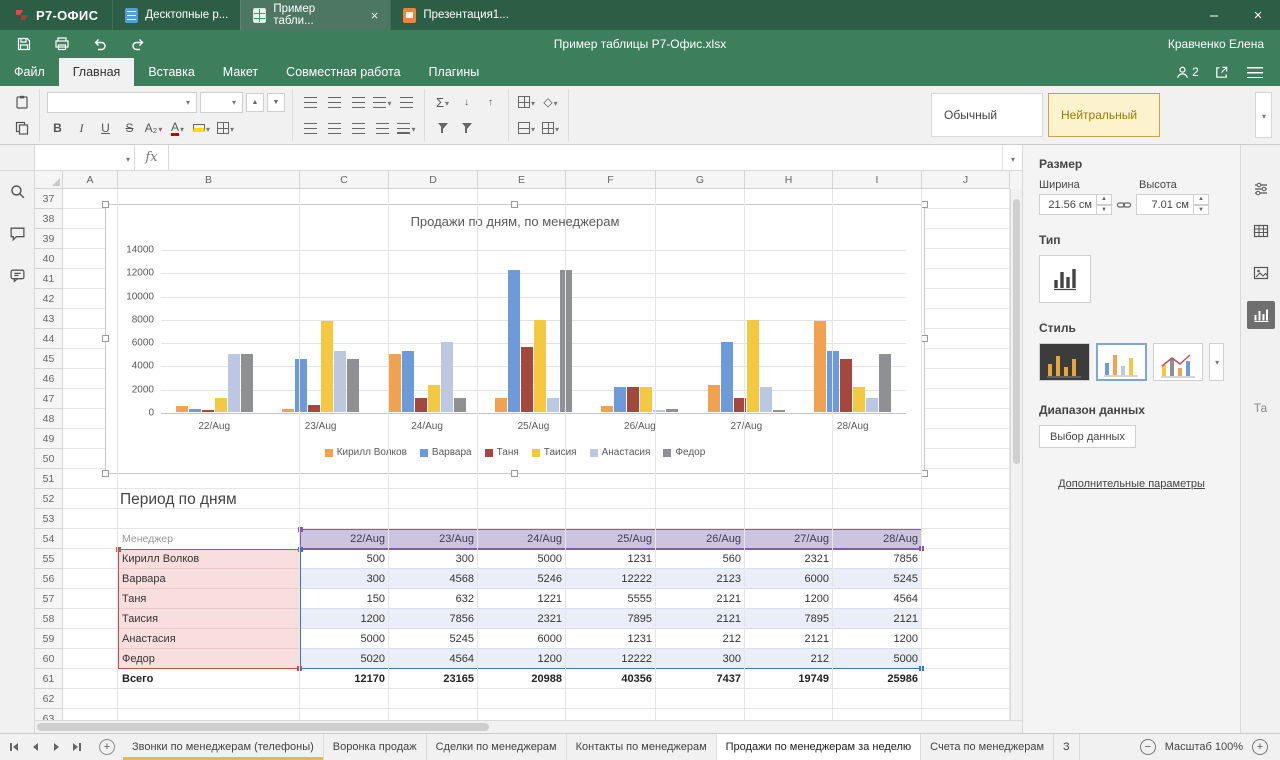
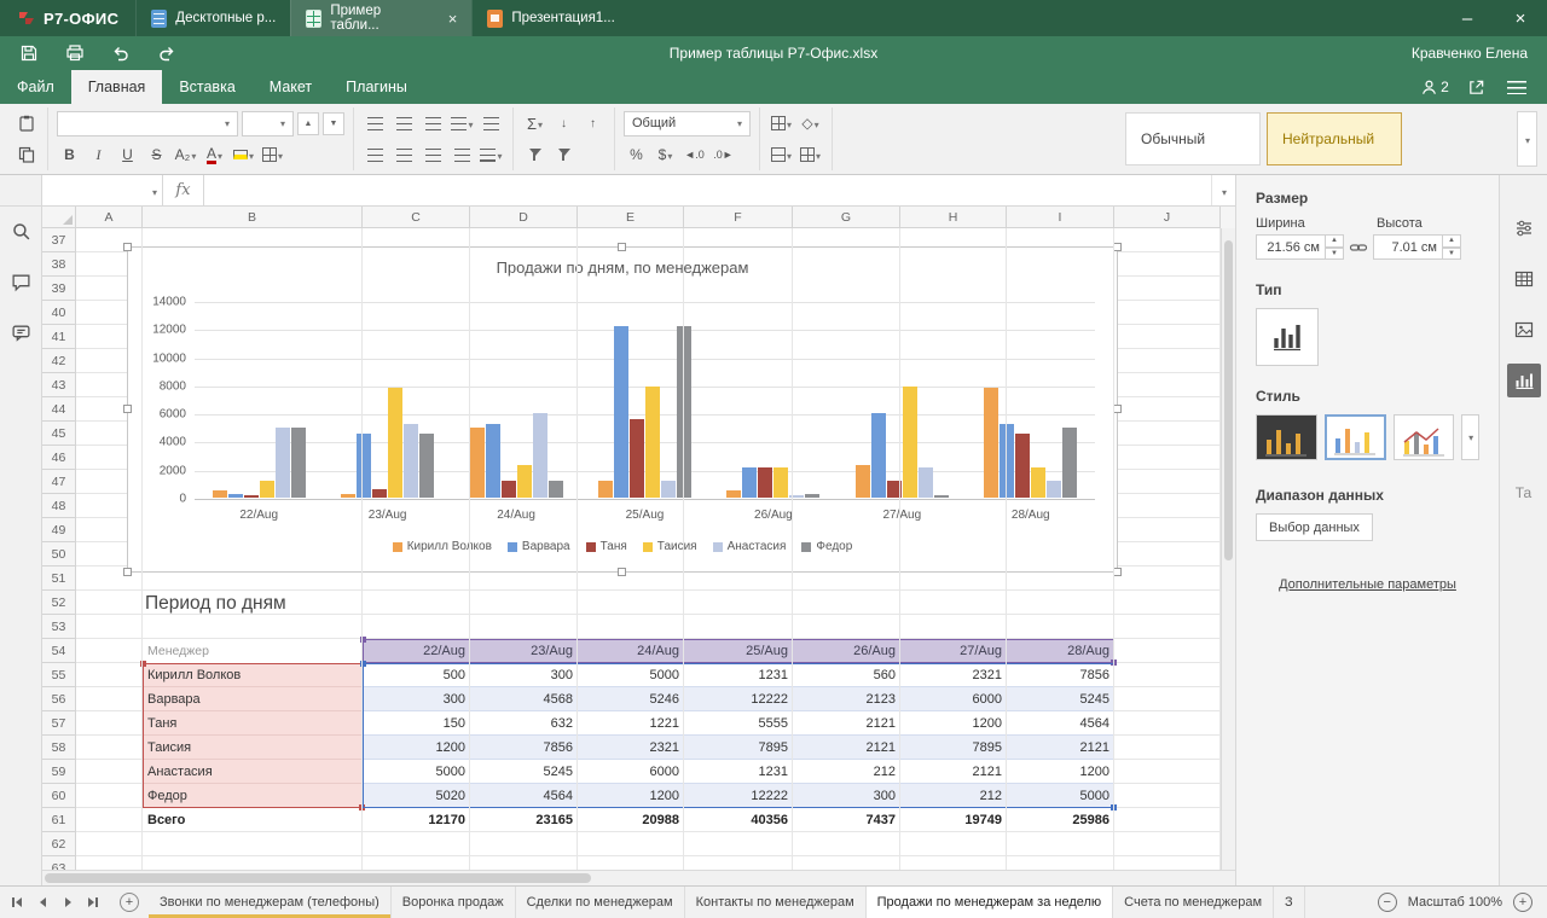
  Р7-ОФИС
  Десктопные р...
  Пример табли...
  ×
  Презентация1...
  –
  ×
  Пример таблицы Р7-Офис.xlsx
  Кравченко Елена
  Файл
  Главная
  Вставка
  Макет
- Совместная работа
  Плагины
  2
  B
  I
  U
  S
  А₂
  А
  Σ
+ Общий
+ %
+ $
+ ◄.0
+ .0►
  ◇
  Обычный
  Нейтральный
  fx
  A
  B
  C
  D
  E
  F
  G
  H
  I
  J
  37
  38
  39
  40
  41
  42
  43
  44
  45
  46
  47
  48
  49
  50
  51
  52
  53
  54
  55
  56
  57
  58
  59
  60
  61
  62
  63
  Продажи по дням, по менеджерам
  0
  2000
  4000
  6000
  8000
  10000
  12000
  14000
  22/Aug
  23/Aug
  24/Aug
  25/Aug
  26/Aug
  27/Aug
  28/Aug
  Кирилл Воков
  Варвара
  Таня
  Таисия
  Анастасия
  Федор
  Период по дням
  Менеджер
  Всего
  12170
  23165
  20988
  40356
  7437
  19749
  25986
  Размер
  Ширина
  Высота
  21.56 см
  7.01 см
  Тип
  Стиль
  Диапазон данных
  Выбор данных
  Дополнительные параметры
  Та
  Звонки по менеджерам (телефоны)
  Воронка продаж
  Сделки по менеджерам
  Контакты по менеджерам
  Продажи по менеджерам за неделю
  Счета по менеджерам
  З
  Масштаб 100%
